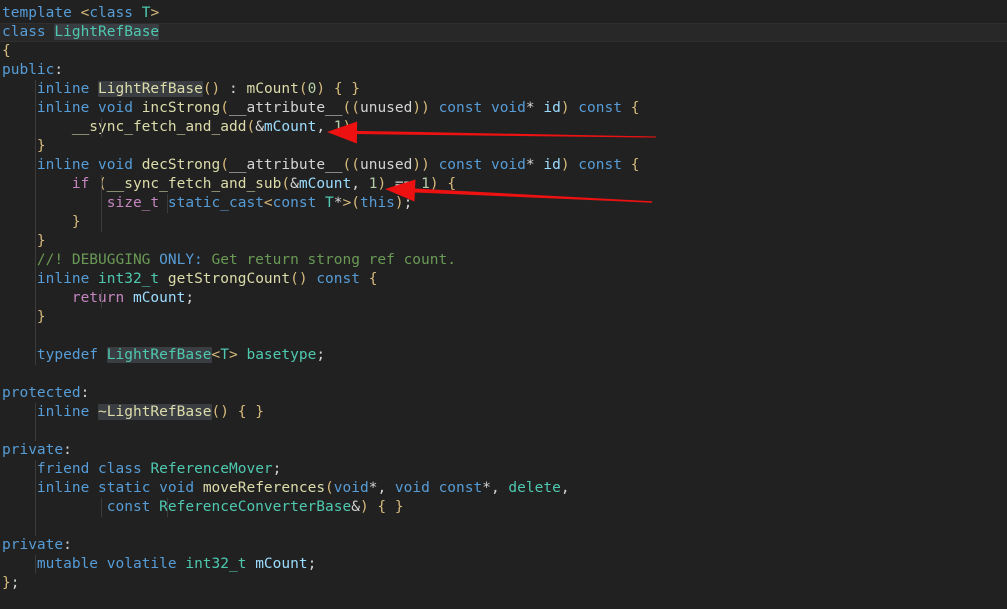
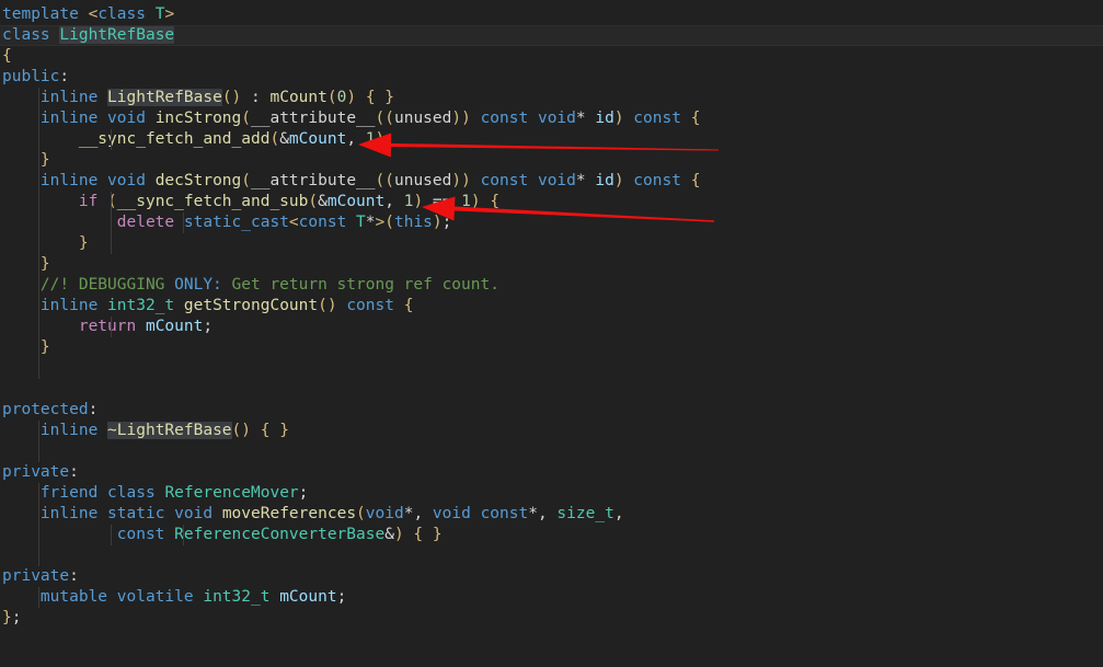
  template <class T>
  class LightRefBase
  {
  public:
  inline LightRefBase() : mCount(0) { }
  inline void incStrong(__attribute__((unused)) const void* id) const {
  __sync_fetch_and_add(&mCount, 1
  }
  inline void decStrong(__attribute__((unused)) const void* id) const {
  if (__sync_fetch_and_sub(&mCount, 1) = 1) {
- size_t static_cast<const T*>(this);
+ delete static_cast<const T*>(this);
  }
  }
  //! DEBUGGING ONLY: Get return strong ref count.
  inline int32_t getStrongCount() const {
  return mCount;
  }
- typedef LightRefBase<T> basetype;
  protected:
  inline ~LightRefBase() { }
  private:
  friend class ReferenceMover;
- inline static void moveReferences(void*, void const*, delete,
+ inline static void moveReferences(void*, void const*, size_t,
  const ReferenceConverterBase&) { }
  private:
  mutable volatile int32_t mCount;
  };
